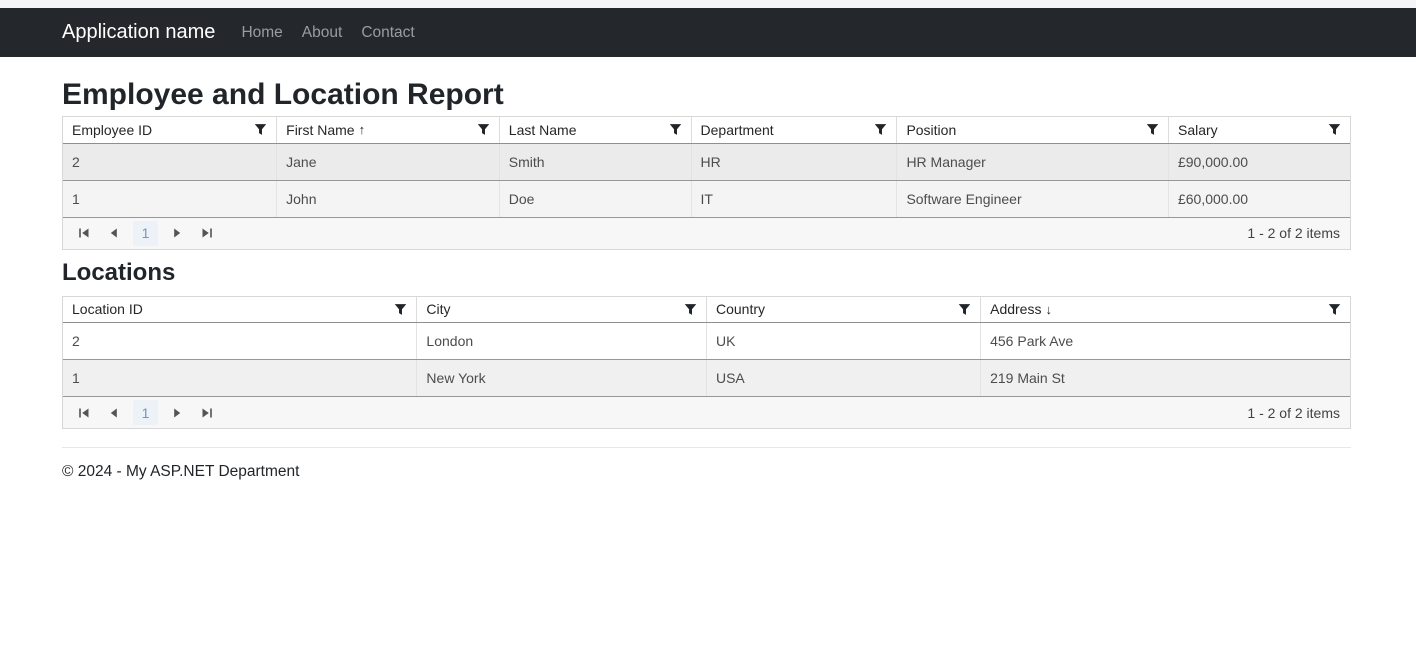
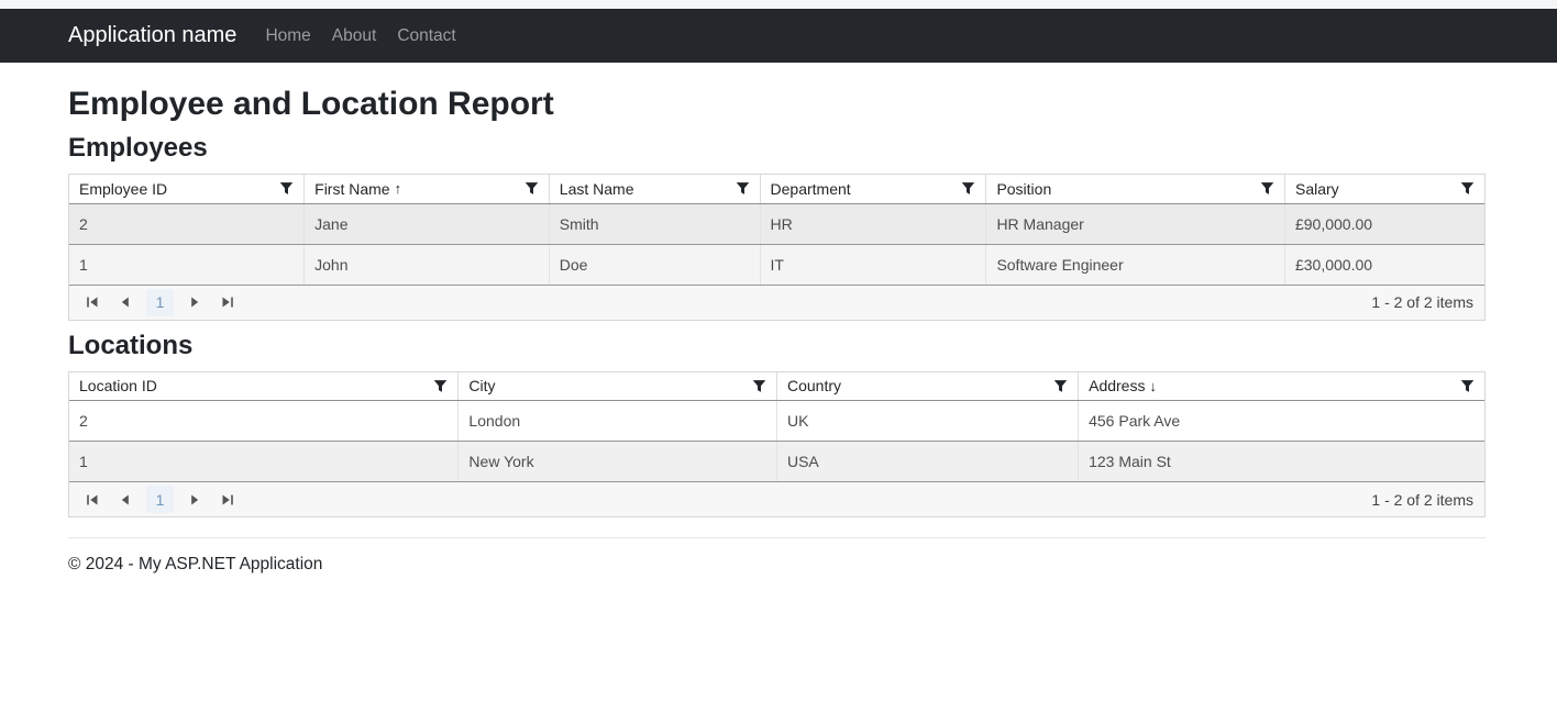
  Application name
  Home
  About
  Contact
  Employee and Location Report
+ Employees
  Employee ID	First Name ↑	Last Name	Department	Position	Salary
  2	Jane	Smith	HR	HR Manager	£90,000.00
- 1	John	Doe	IT	Software Engineer	£60,000.00
+ 1	John	Doe	IT	Software Engineer	£30,000.00
  1
  1 - 2 of 2 items
  Locations
  Location ID	City	Country	Address ↓
  2	London	UK	456 Park Ave
- 1	New York	USA	219 Main St
+ 1	New York	USA	123 Main St
  1
  1 - 2 of 2 items
- © 2024 - My ASP.NET Department
+ © 2024 - My ASP.NET Application
